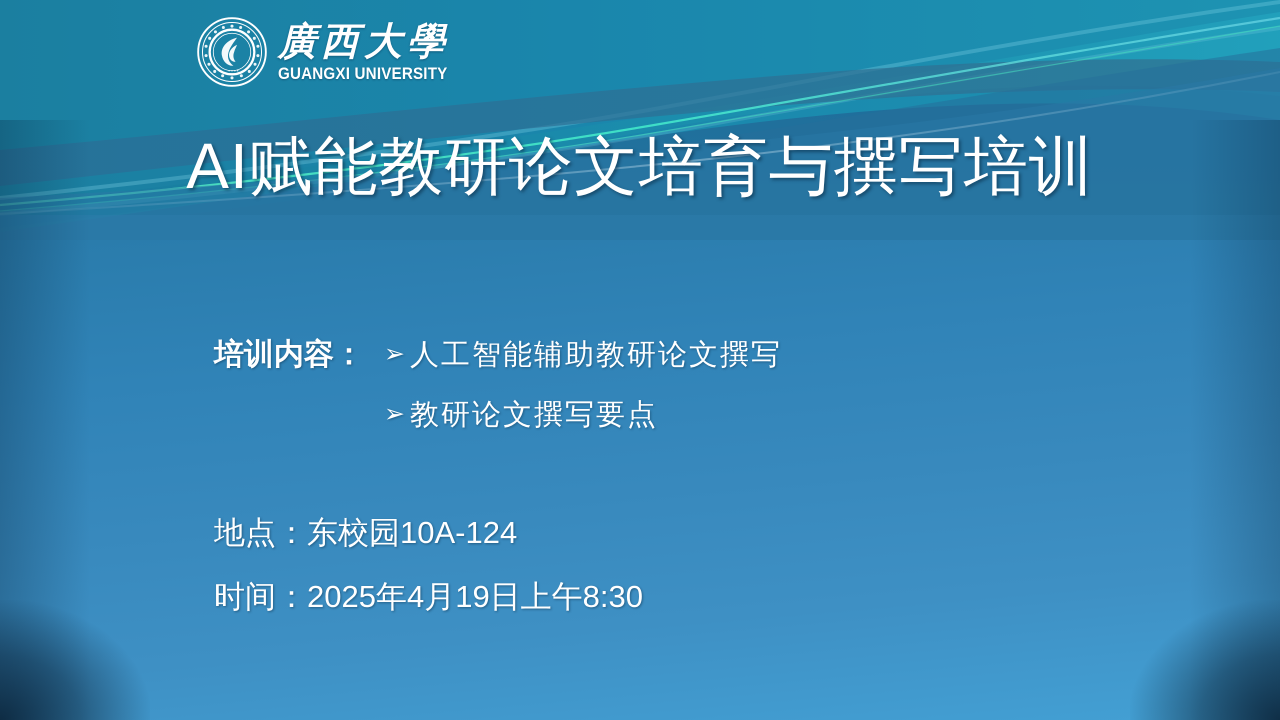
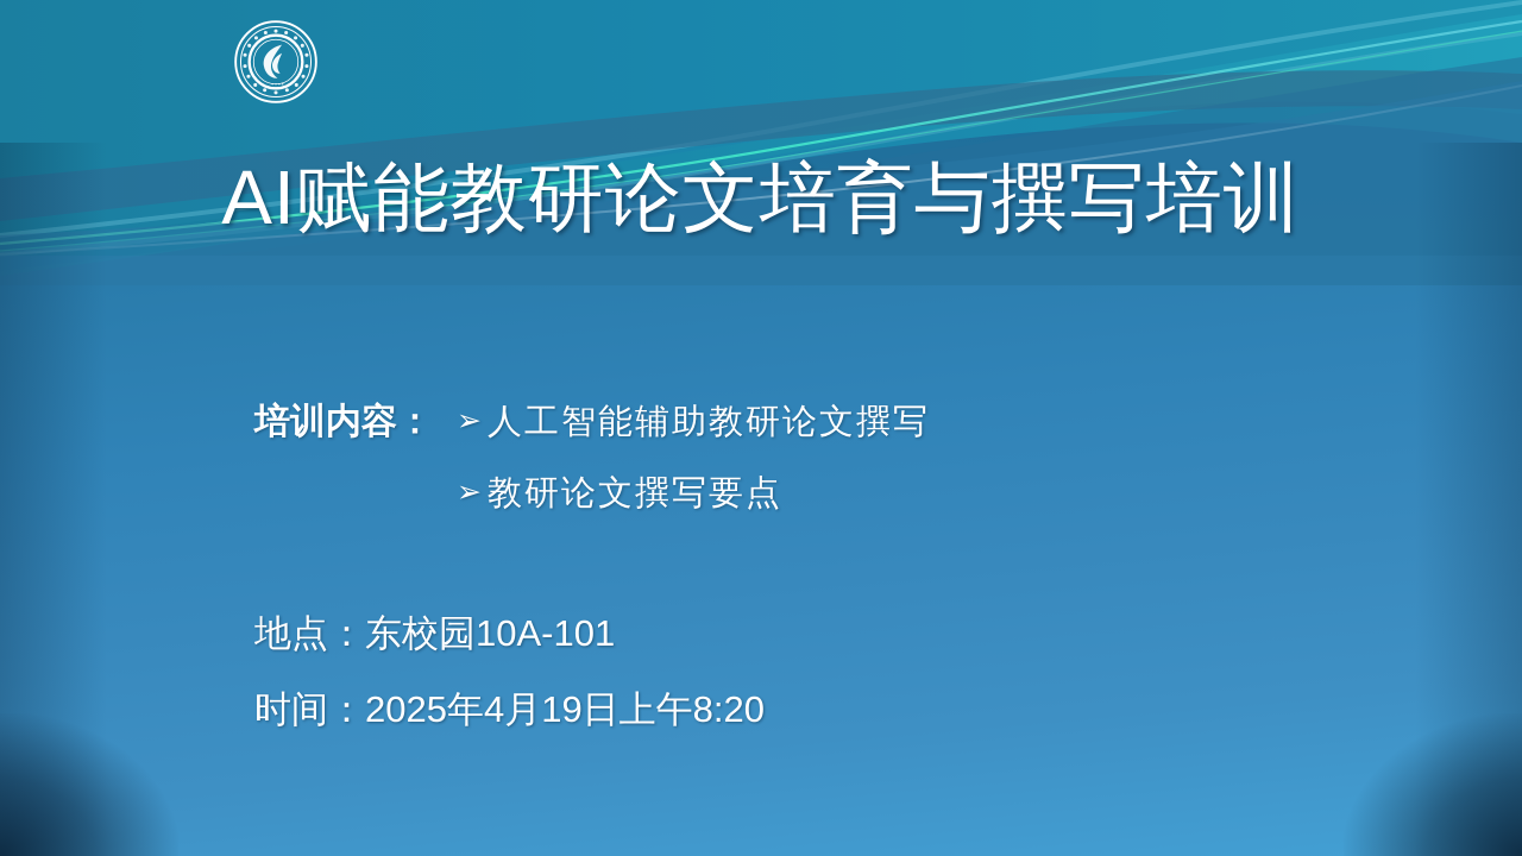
- 廣西大學
- GUANGXI UNIVERSITY
  AI赋能教研论文培育与撰写培训
  培训内容：
  ➢
  人工智能辅助教研论文撰写
  ➢
  教研论文撰写要点
- 地点：东校园10A-124
+ 地点：东校园10A-101
- 时间：2025年4月19日上午8:30
+ 时间：2025年4月19日上午8:20
